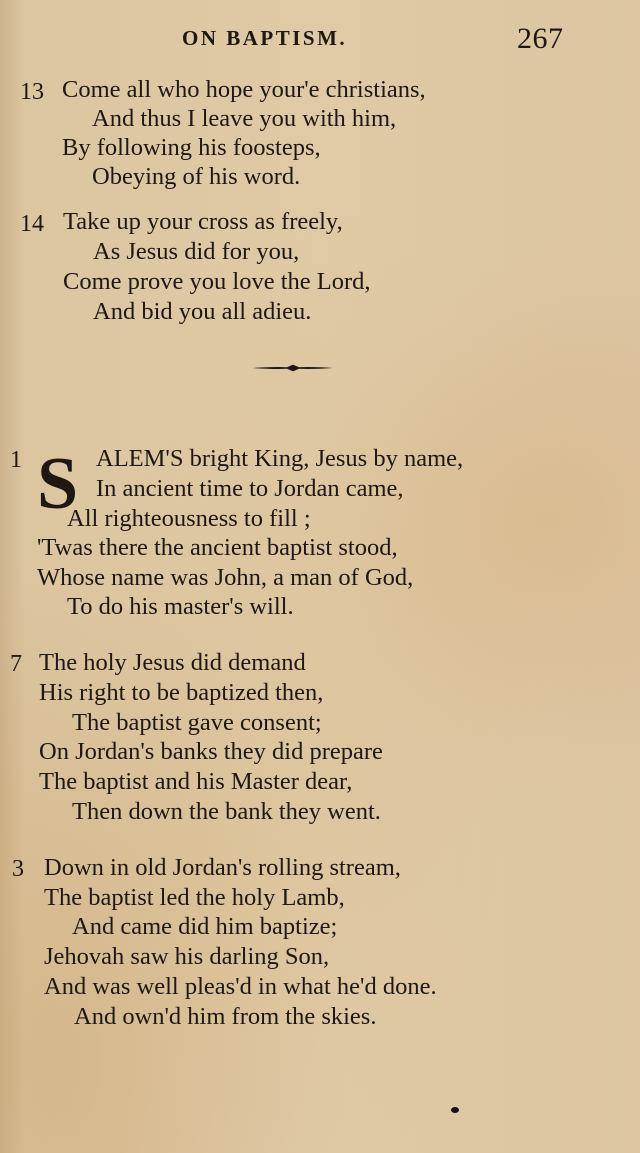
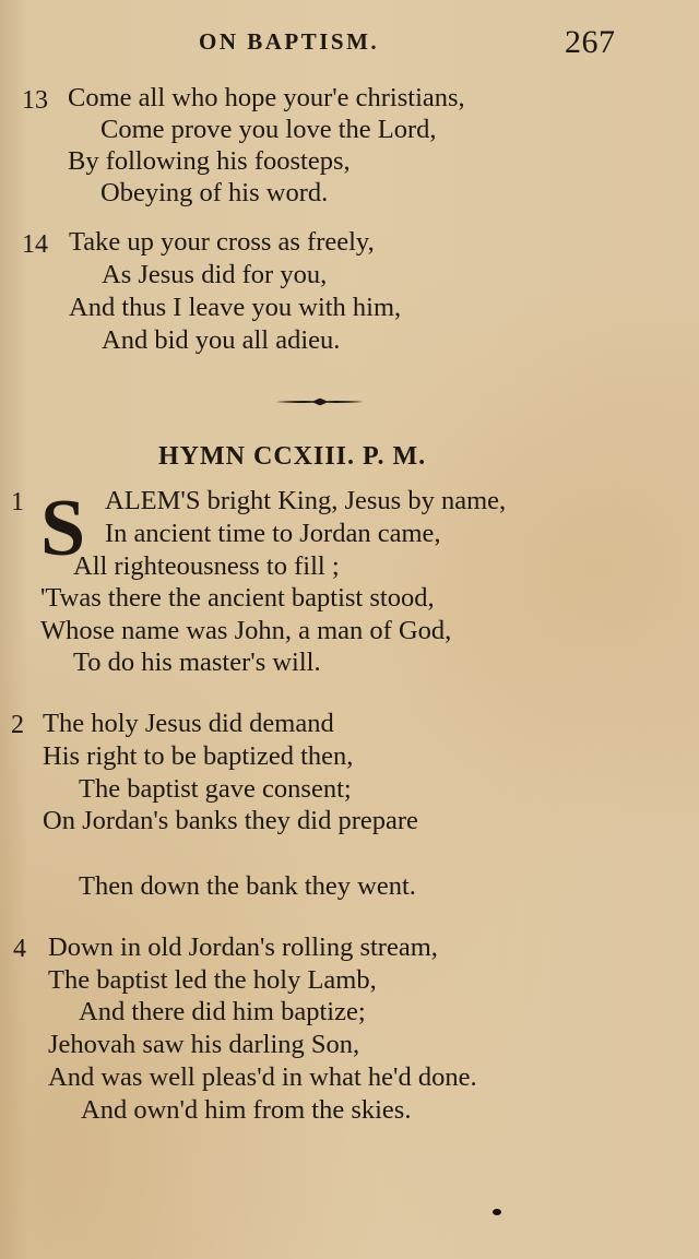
  ON BAPTISM.
  267
  13
  Come all who hope your'e christians,
- And thus I leave you with him,
+ Come prove you love the Lord,
  By following his foosteps,
  Obeying of his word.
  14
  Take up your cross as freely,
  As Jesus did for you,
- Come prove you love the Lord,
+ And thus I leave you with him,
  And bid you all adieu.
+ HYMN CCXIII. P. M.
  1
  S
  ALEM'S bright King, Jesus by name,
  In ancient time to Jordan came,
  All righteousness to fill ;
  'Twas there the ancient baptist stood,
  Whose name was John, a man of God,
  To do his master's will.
- 7
+ 2
  The holy Jesus did demand
  His right to be baptized then,
  The baptist gave consent;
  On Jordan's banks they did prepare
- The baptist and his Master dear,
  Then down the bank they went.
- 3
+ 4
  Down in old Jordan's rolling stream,
  The baptist led the holy Lamb,
- And came did him baptize;
+ And there did him baptize;
  Jehovah saw his darling Son,
  And was well pleas'd in what he'd done.
  And own'd him from the skies.
